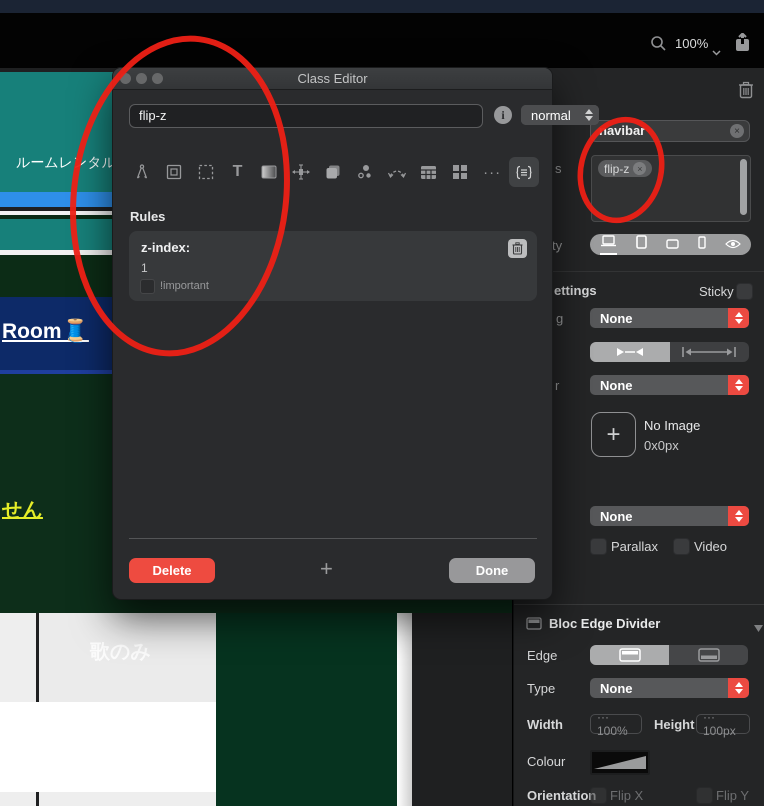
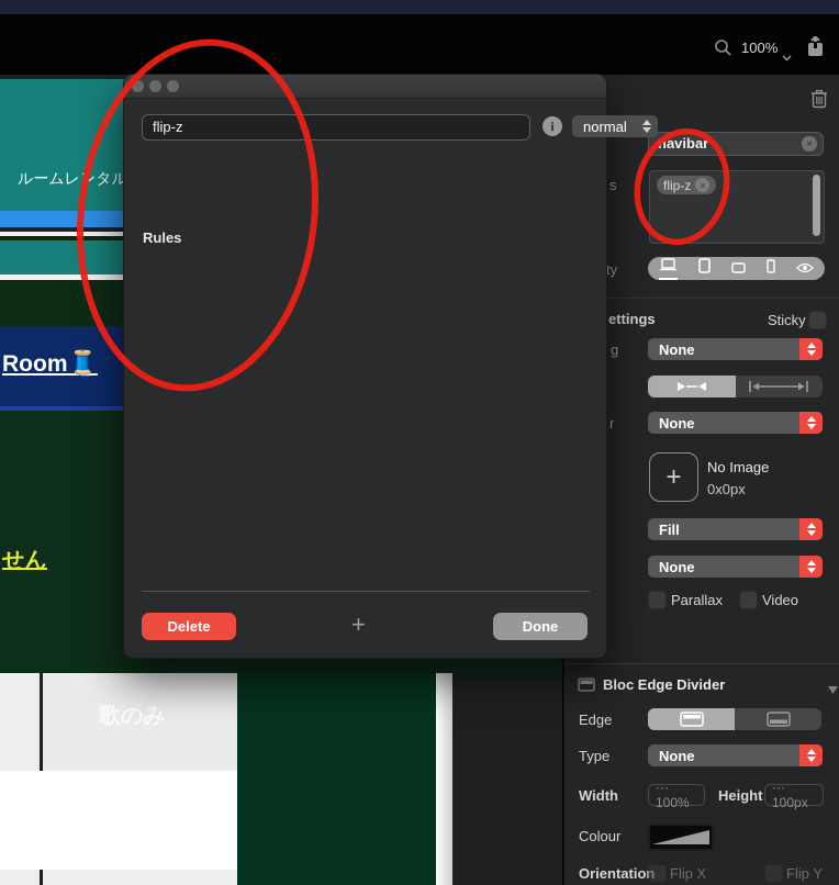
  100%
  ルームレタル
  Room🧵
  せん
  歌のみ
  avibar
  ×
  s
  flip-z
  ×
  ty
  ettings
  Sticky
  g
  None
  r
  None
  +
  No Image
  0x0px
+ Fill
  None
  Parallax
  Video
  Bloc Edge Divider
  Edge
  Type
  None
  Width
  ··· 100%
  Height
  ··· 100px
  Colour
  Orientation
  Flip X
  Flip Y
- Class Editor
  flip-z
  i
  normal
- T
- ···
  Rules
- z-index:
- 1
- !important
  Delete
  +
  Done
